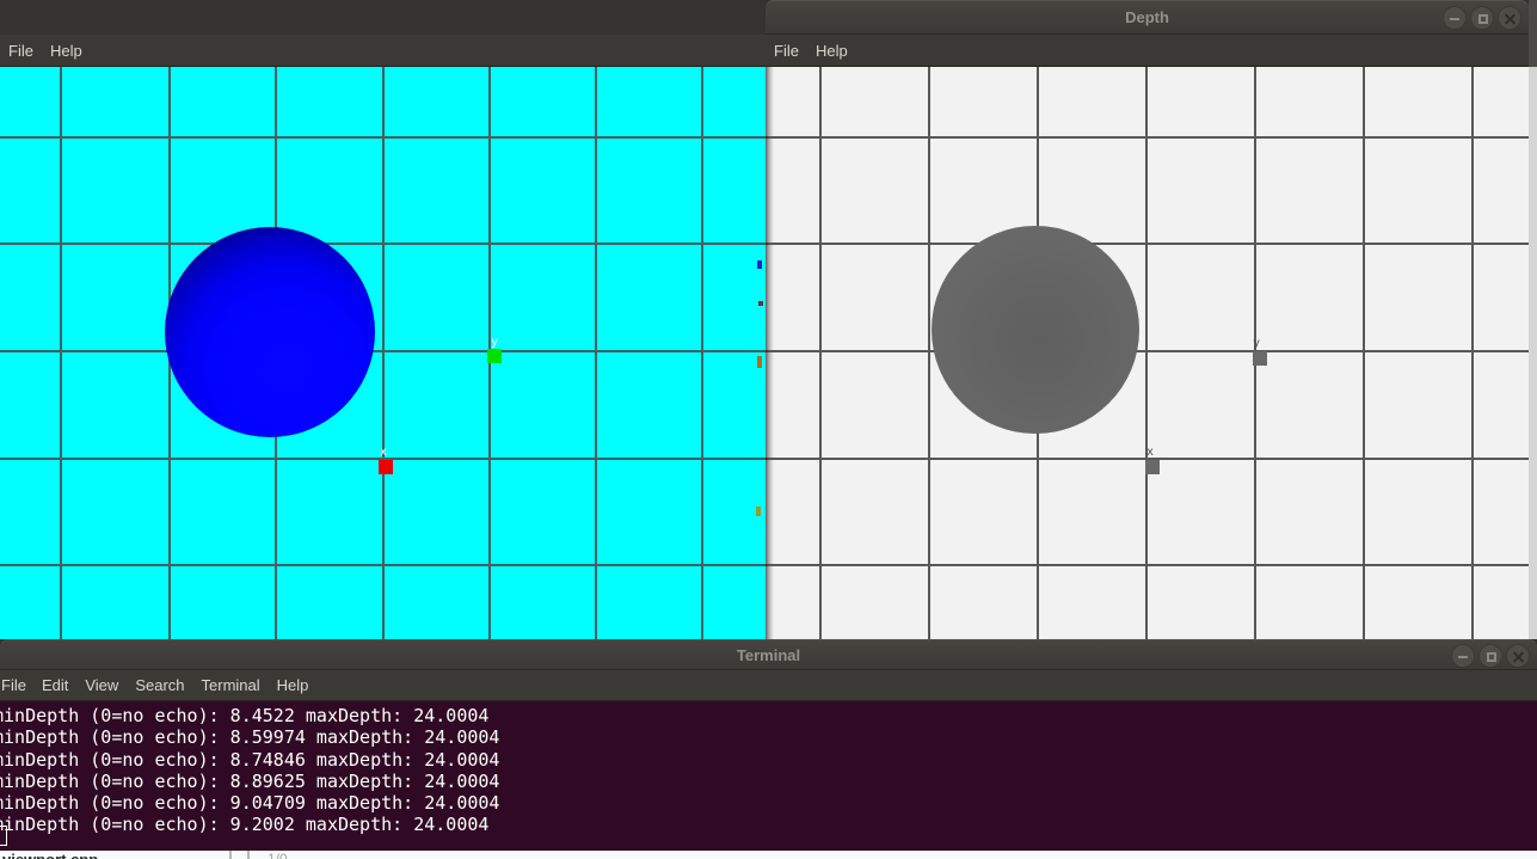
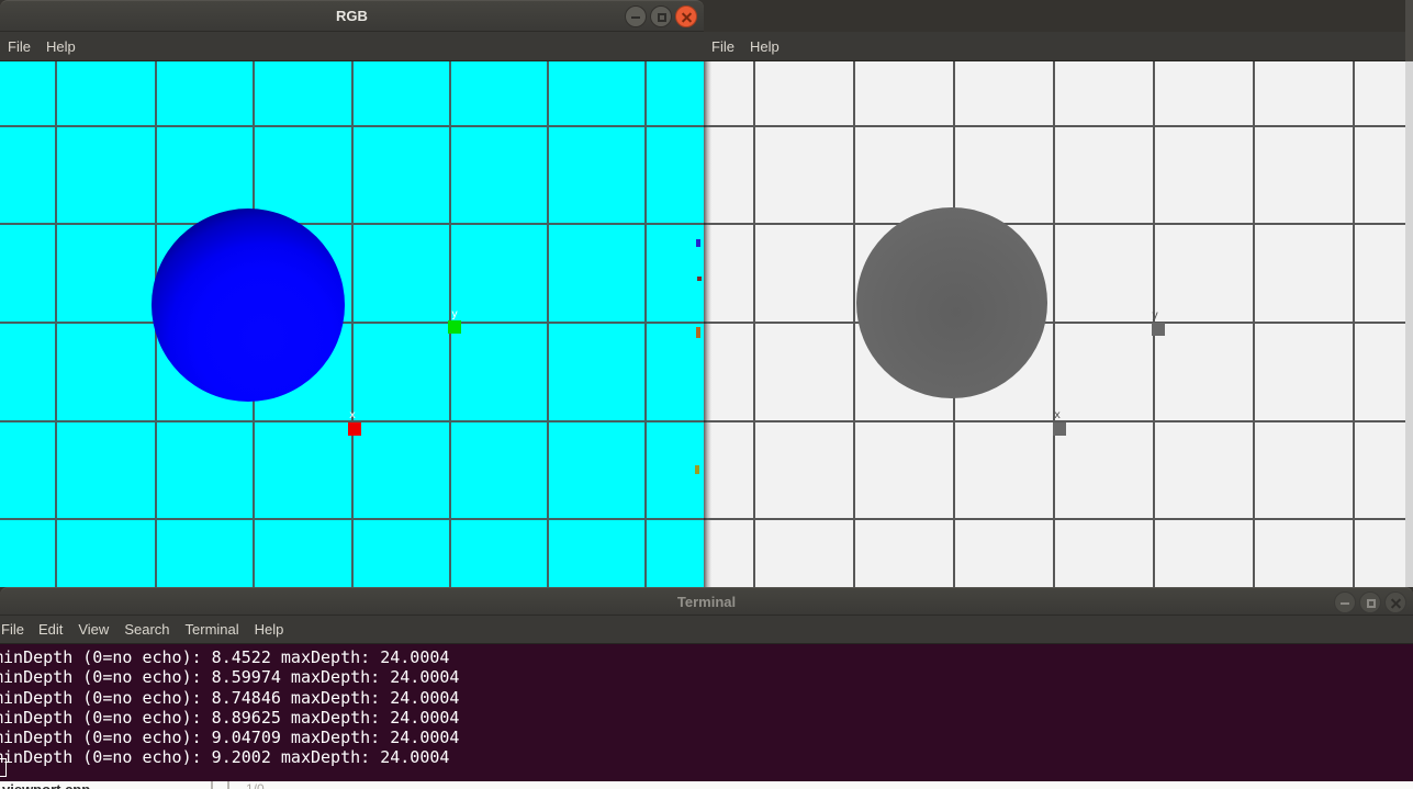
+ RGB
  File
  Help
  y
  x
- Depth
  File
  Help
  y
  x
  Terminal
  File
  Edit
  View
  Search
  Terminal
  Help
  inDepth (0=no echo): 8.4522 maxDepth: 24.0004
  inDepth (0=no echo): 8.59974 maxDepth: 24.0004
  inDepth (0=no echo): 8.74846 maxDepth: 24.0004
  inDepth (0=no echo): 8.89625 maxDepth: 24.0004
  inDepth (0=no echo): 9.04709 maxDepth: 24.0004
  inDepth (0=no echo): 9.2002 maxDepth: 24.0004
